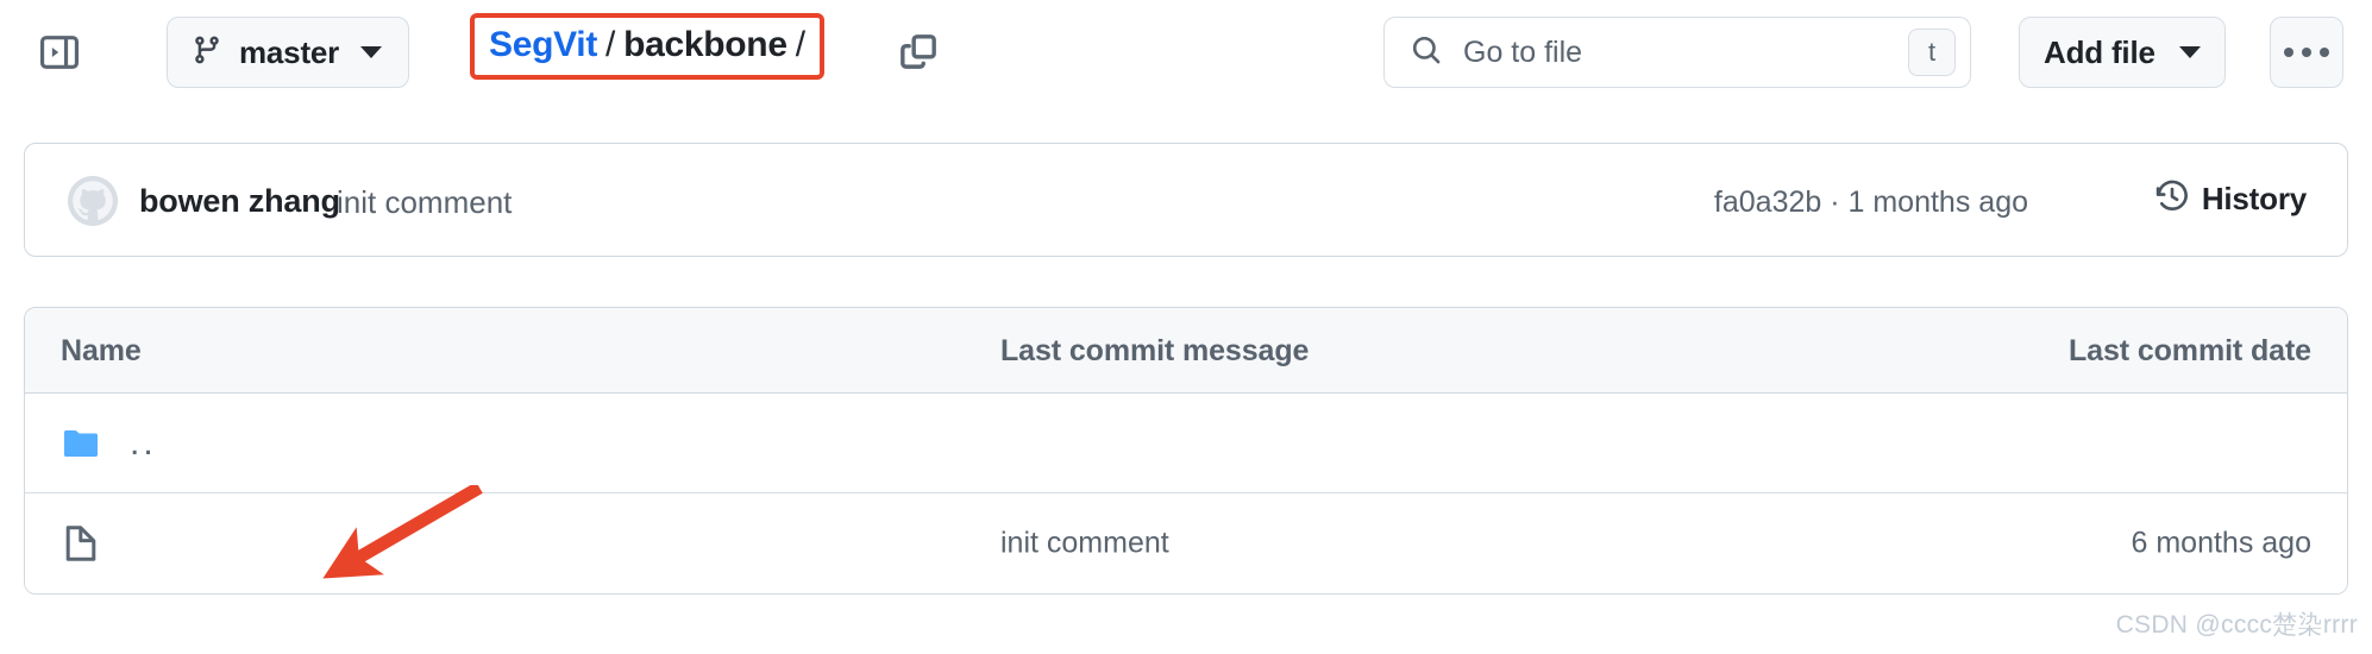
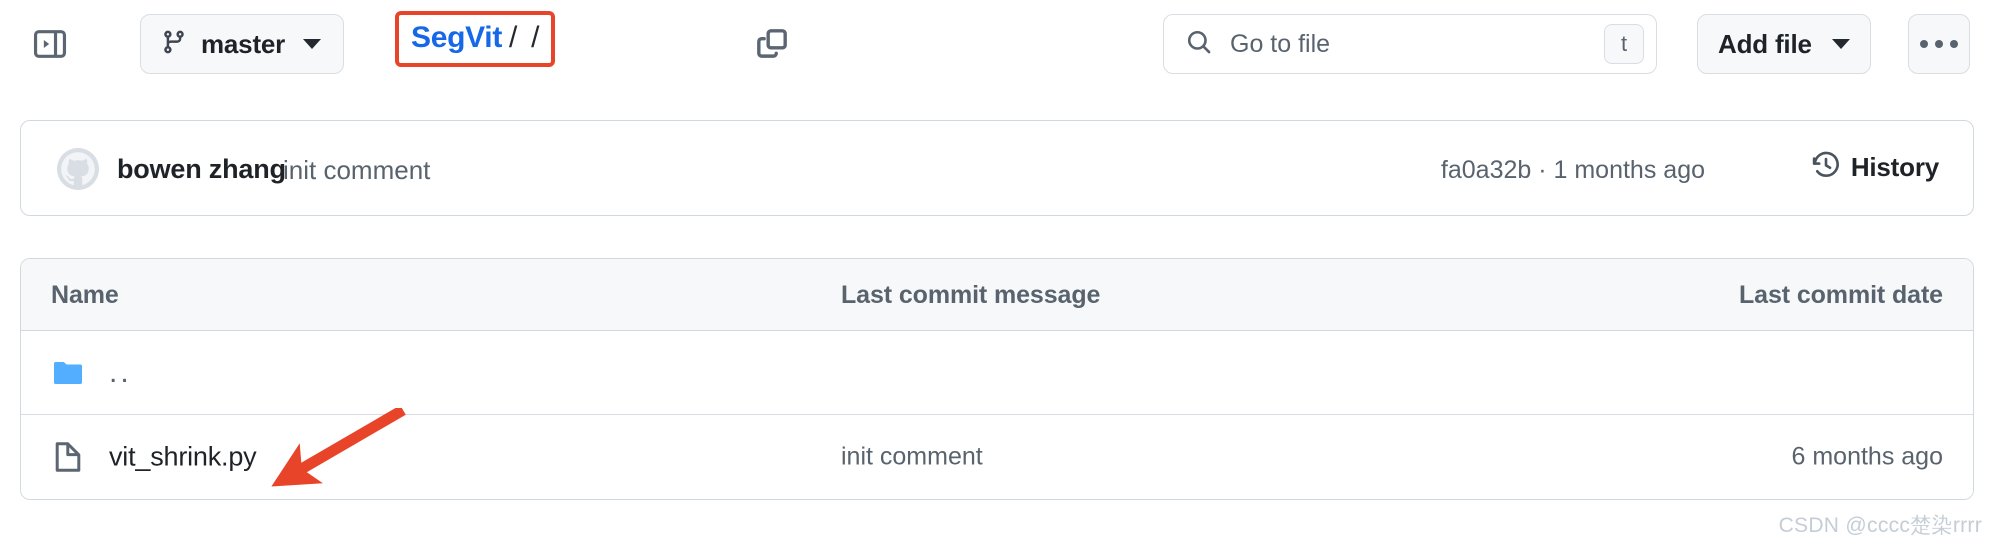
  master
  SegVit
  /
- backbone
  /
  Go to file
  t
  Add file
  bowen zhang
  init comment
  fa0a32b · 1 months ago
  History
  Name
  Last commit message
  Last commit date
  ..
+ vit_shrink.py
  init comment
  6 months ago
  CSDN @cccc楚染rrrr
